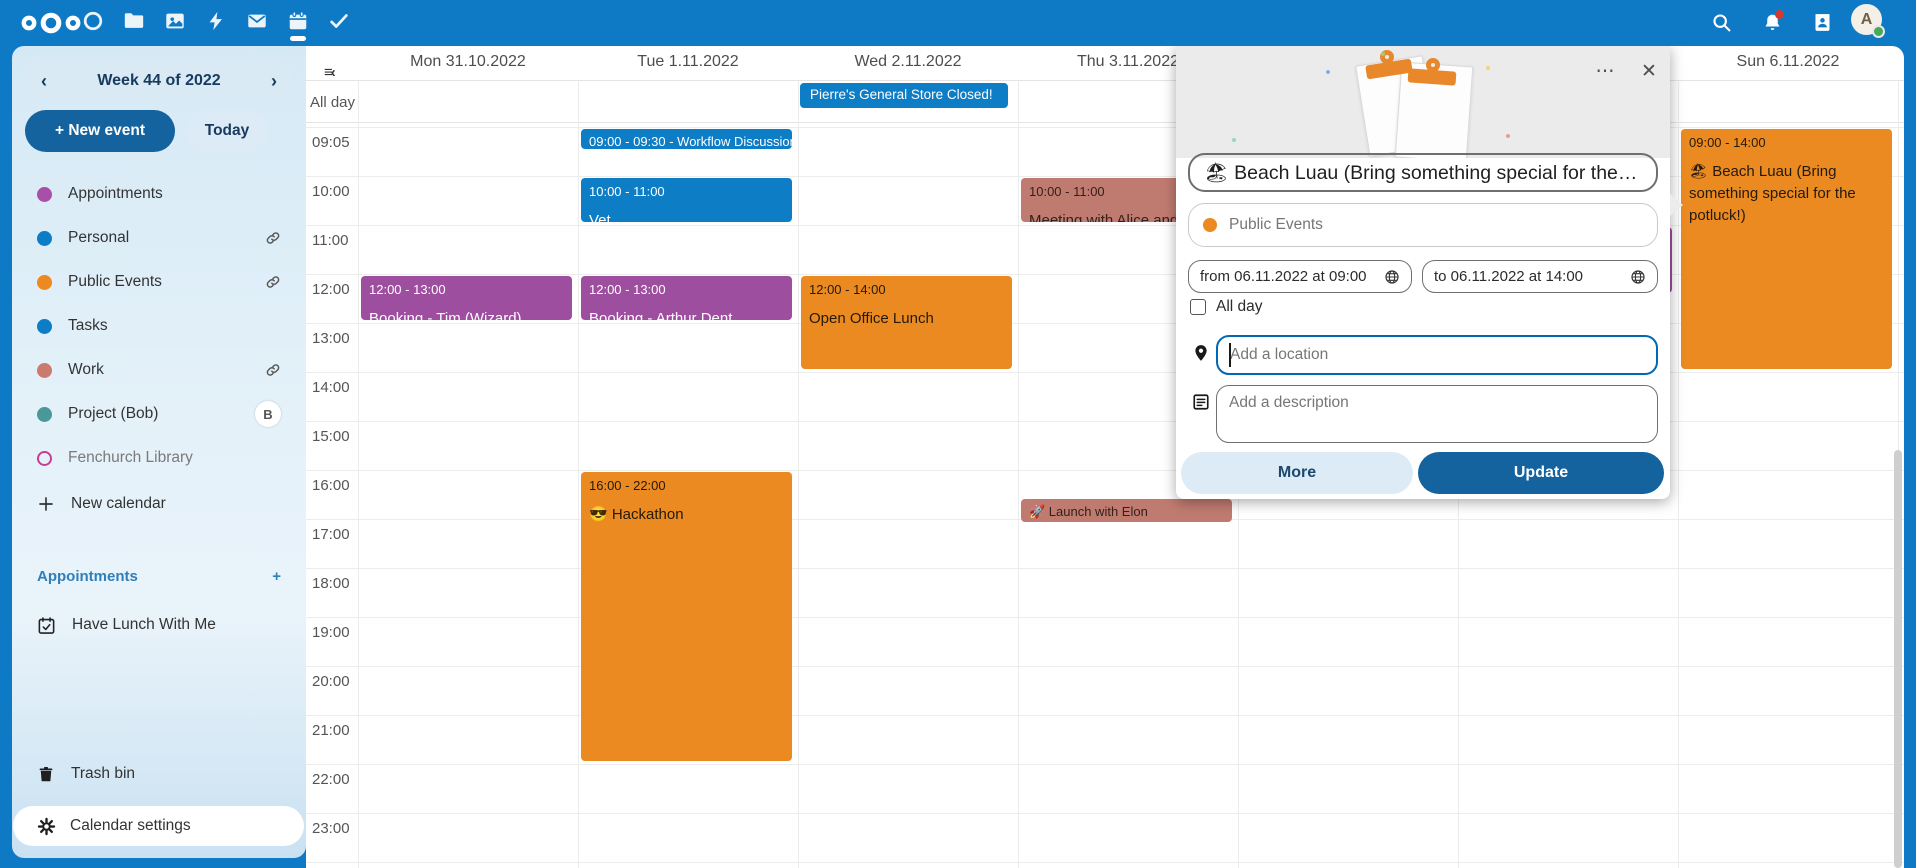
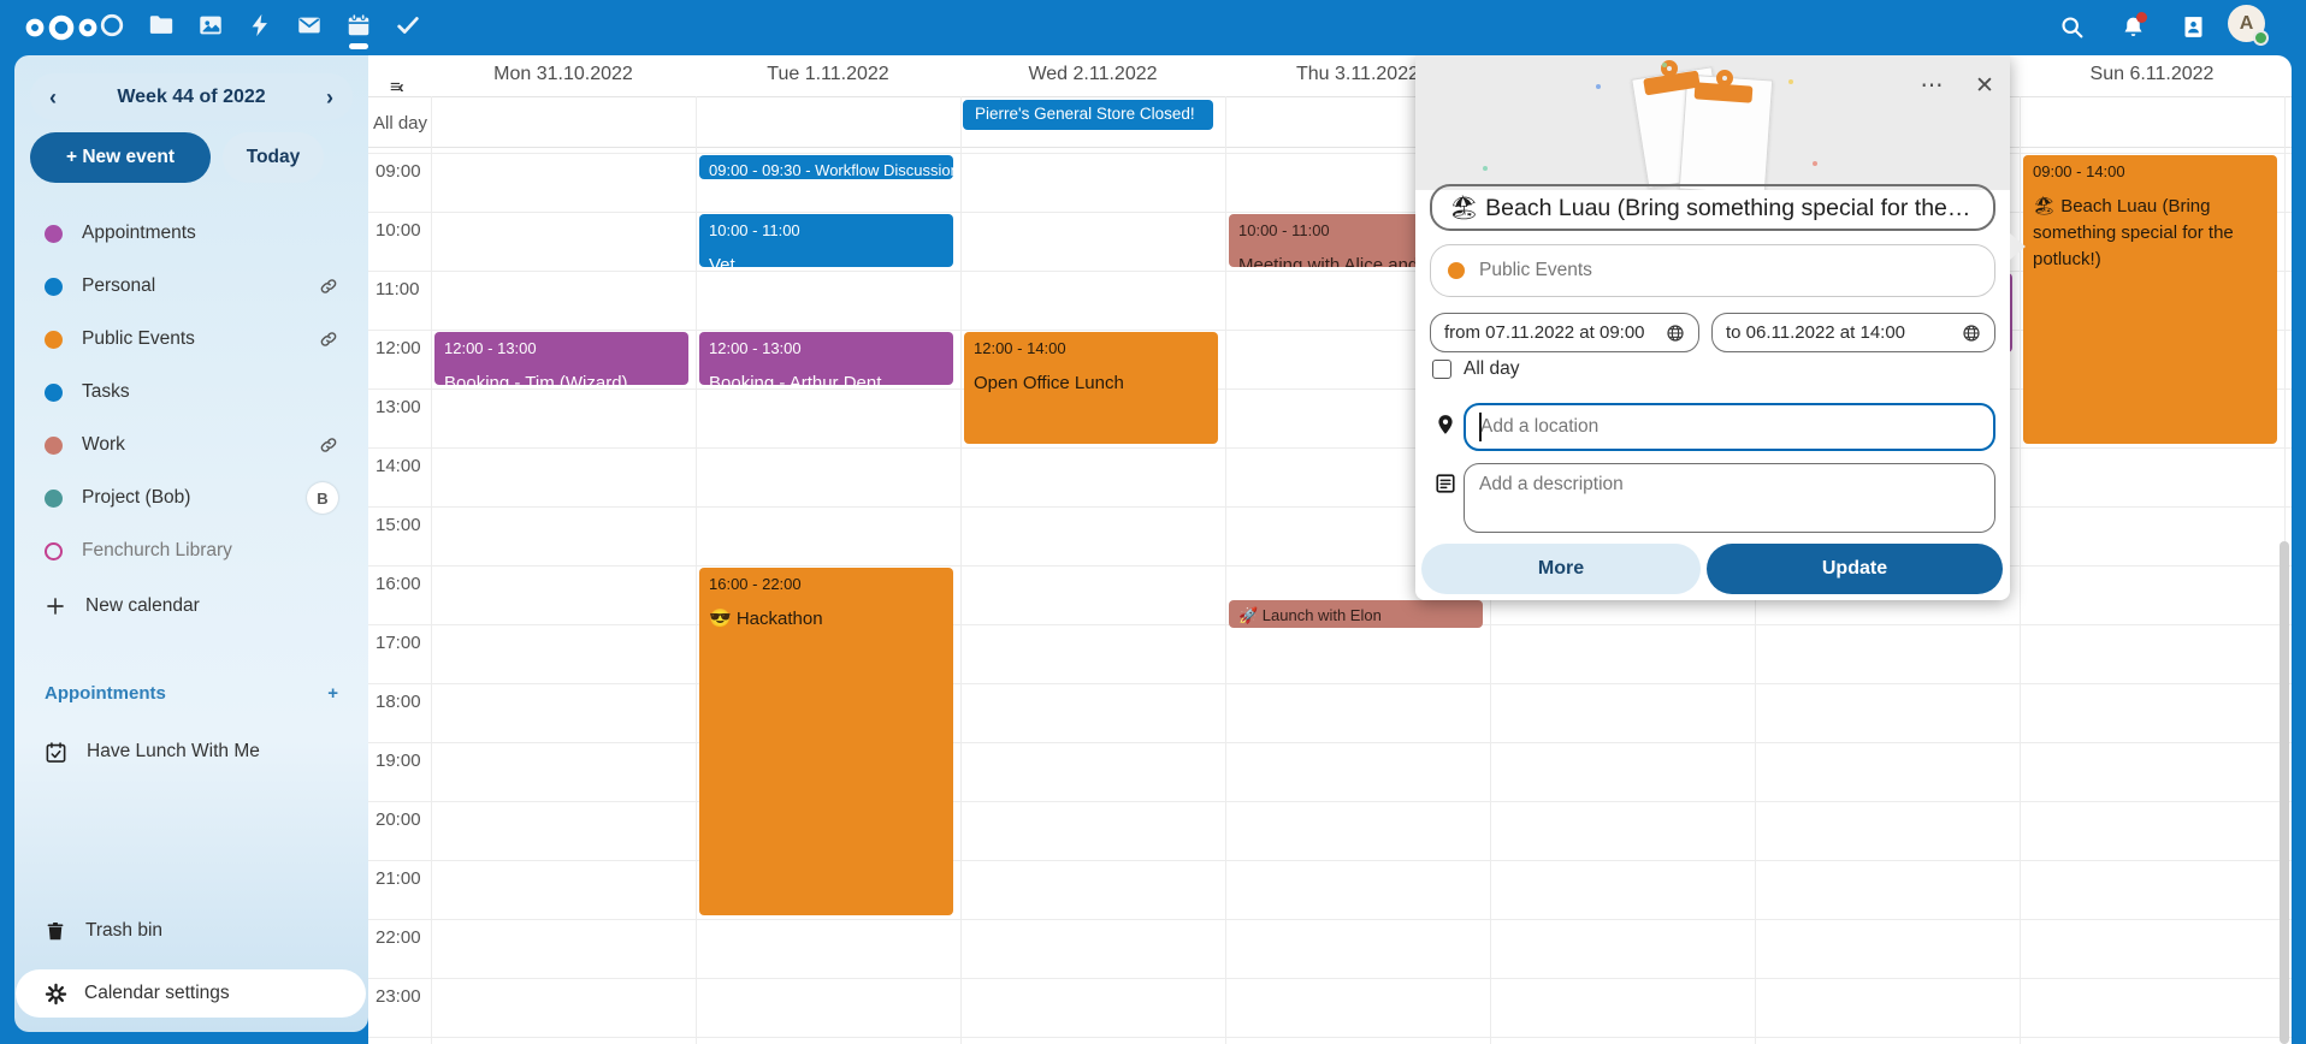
  A
  ‹
  Week 44 of 2022
  ›
  + New event
  Today
  Appointments
  Personal
  Public Events
  Tasks
  Work
  Project (Bob)
  B
  Fenchurch Library
  New calendar
  Appointments
  +
  Have Lunch With Me
  Trash bin
  Calendar settings
  ≡‹
  All day
  Mon 31.10.2022
  Tue 1.11.2022
  Wed 2.11.2022
  Thu 3.11.2022
  Sun 6.11.2022
- 09:05
+ 09:00
  10:00
  11:00
  12:00
  13:00
  14:00
  15:00
  16:00
  17:00
  18:00
  19:00
  20:00
  21:00
  22:00
  23:00
  Pierre's General Store Closed!
  12:00 - 13:00
  Booking - Tim (Wizard)
  09:00 - 09:30 - Workflow Discussio
  10:00 - 11:00
  Vet
  12:00 - 13:00
  Booking - Arthur Dent
  16:00 - 22:00
  😎 Hackathon
  12:00 - 14:00
  Open Office Lunch
  10:00 - 11:00
  Meeting with Alice and
  🚀 Launch with Elon
  09:00 - 14:00
  🏖 Beach Luau (Bring something special for the potluck!)
  ⋯
  ✕
  🏖 Beach Luau (Bring something special for the po
  Public Events
- from 06.11.2022 at 09:00
+ from 07.11.2022 at 09:00
  to 06.11.2022 at 14:00
  All day
  Add a location
  Add a description
  More
  Update
